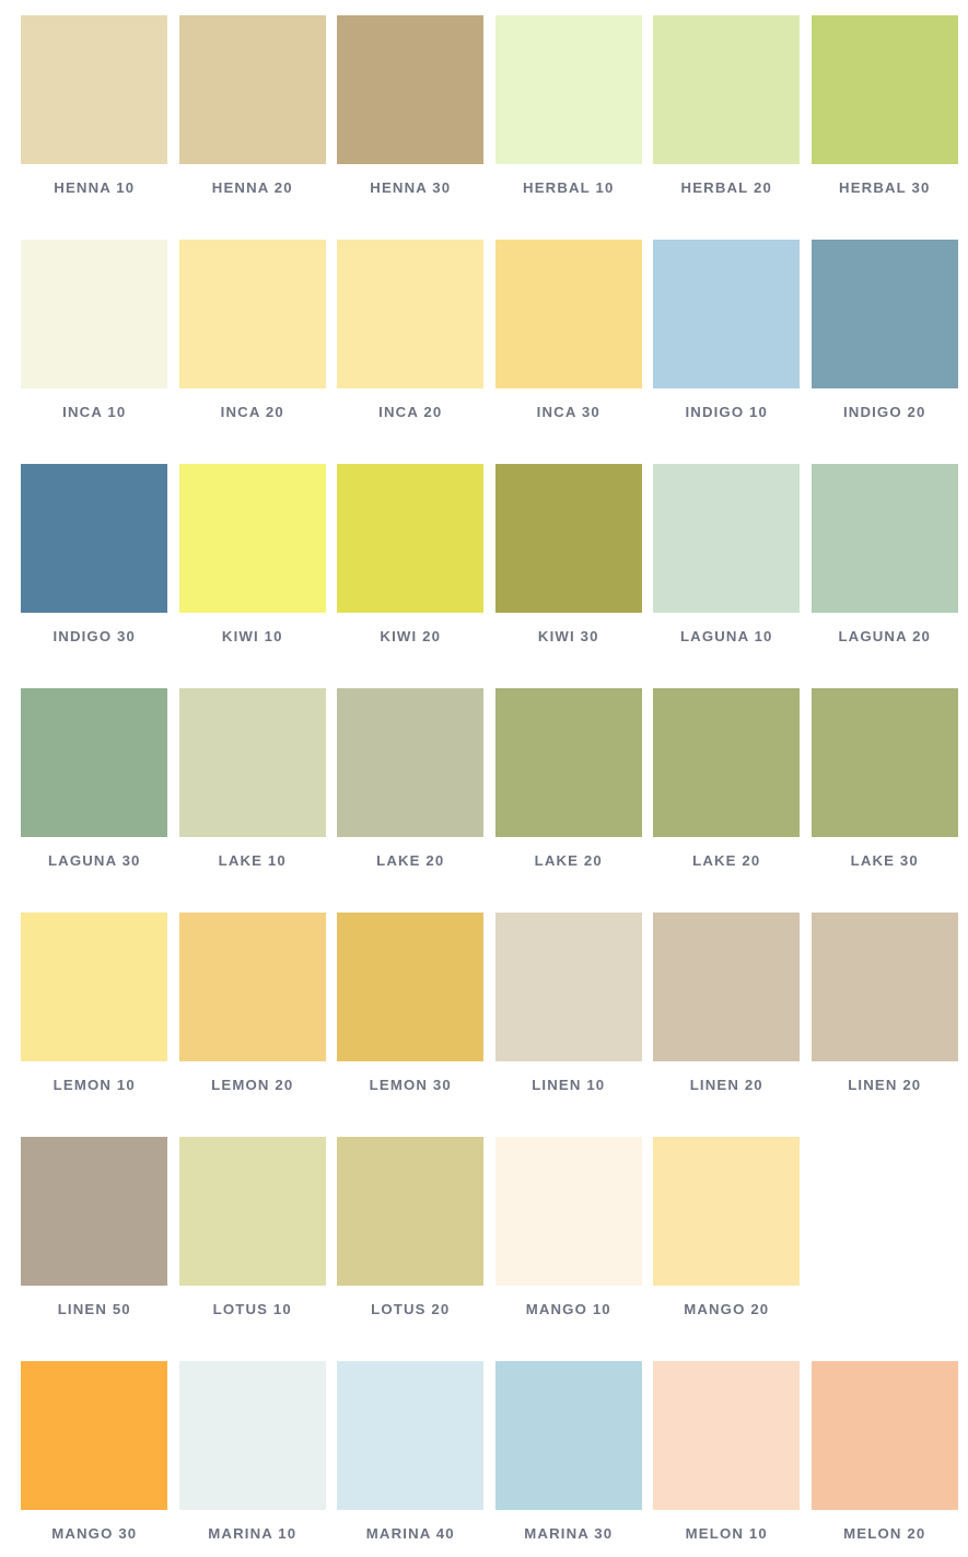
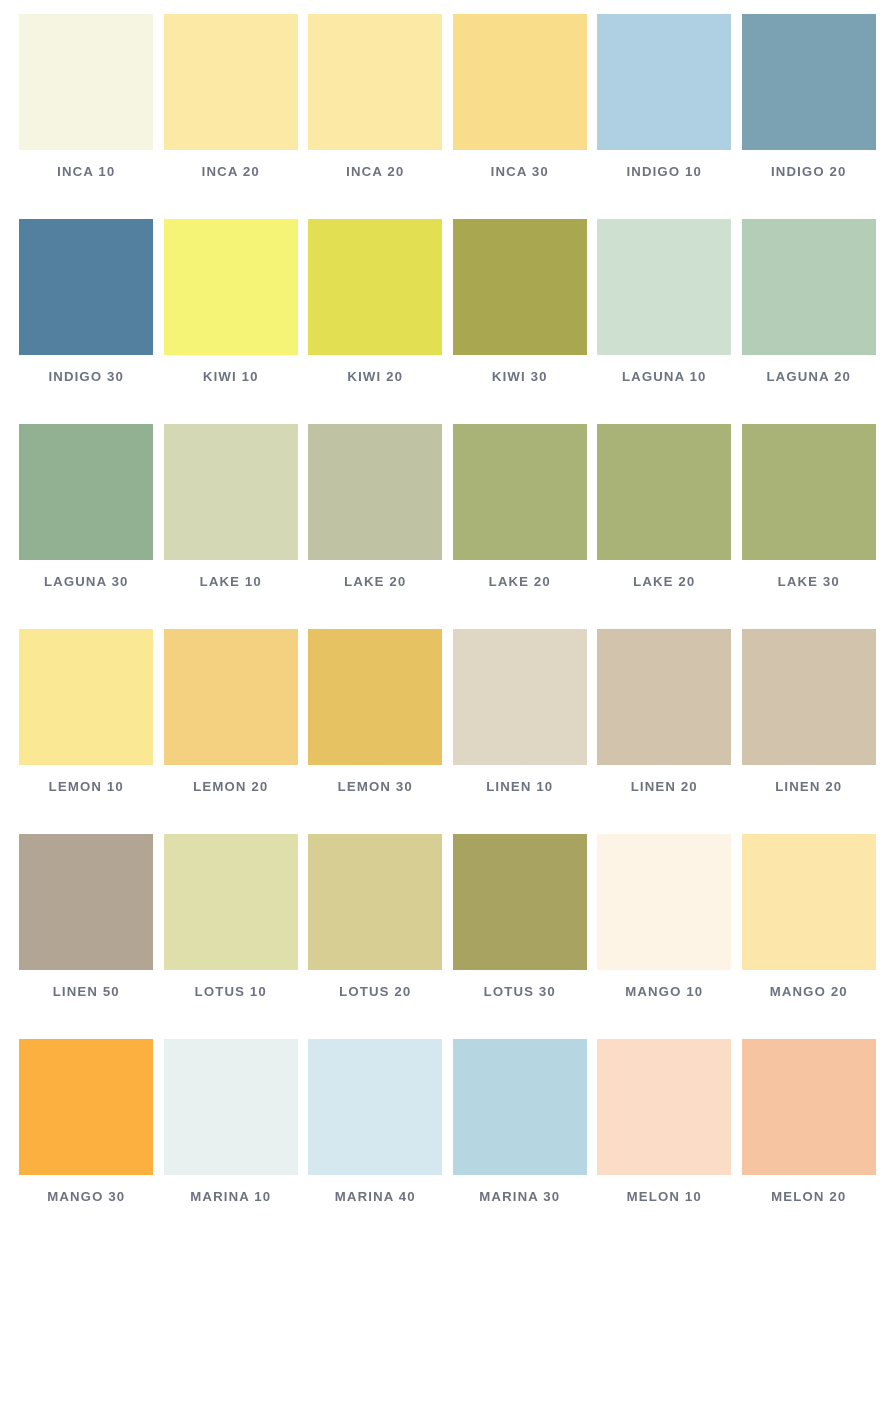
- HENNA 10
- HENNA 20
- HENNA 30
- HERBAL 10
- HERBAL 20
- HERBAL 30
  INCA 10
  INCA 20
  INCA 20
  INCA 30
  INDIGO 10
  INDIGO 20
  INDIGO 30
  KIWI 10
  KIWI 20
  KIWI 30
  LAGUNA 10
  LAGUNA 20
  LAGUNA 30
  LAKE 10
  LAKE 20
  LAKE 20
  LAKE 20
  LAKE 30
  LEMON 10
  LEMON 20
  LEMON 30
  LINEN 10
  LINEN 20
  LINEN 20
  LINEN 50
  LOTUS 10
  LOTUS 20
+ LOTUS 30
  MANGO 10
  MANGO 20
  MANGO 30
  MARINA 10
  MARINA 40
  MARINA 30
  MELON 10
  MELON 20
